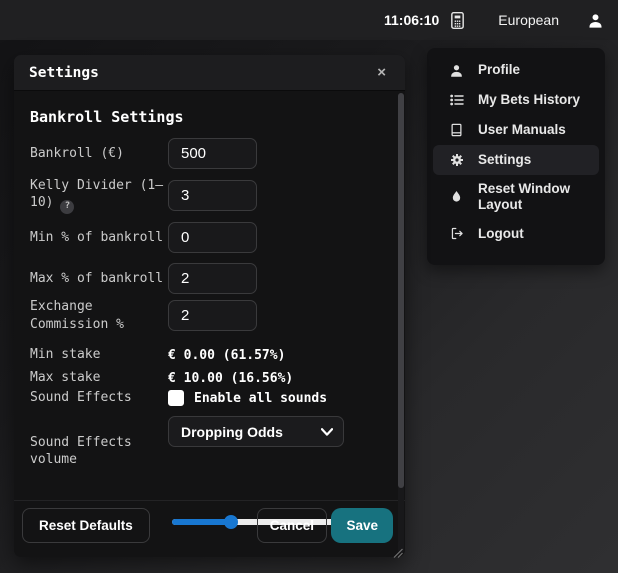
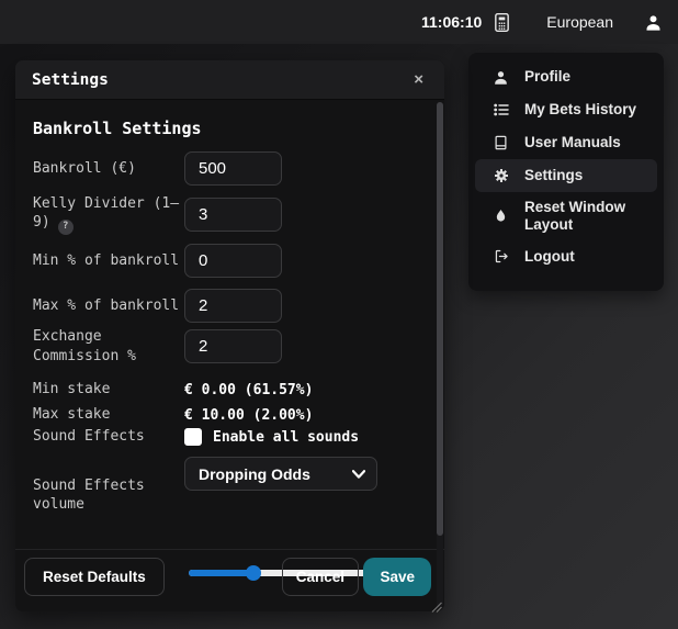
  11:06:10
  European
  Profile
  My Bets History
  User Manuals
  Settings
  Reset Window Layout
  Logout
  Settings
  ×
  Bankroll Settings
  Bankroll (€)
  500
- Kelly Divider (1–10) ?
+ Kelly Divider (1–9) ?
  3
  Min % of bankroll
  0
  Max % of bankroll
  2
  Exchange Commission %
  2
  Min stake
  € 0.00 (61.57%)
  Max stake
- € 10.00 (16.56%)
+ € 10.00 (2.00%)
  Sound Effects
  Enable all sounds
  Dropping Odds
  Sound Effects volume
  Reset Defaults
  Cancel
  Save
